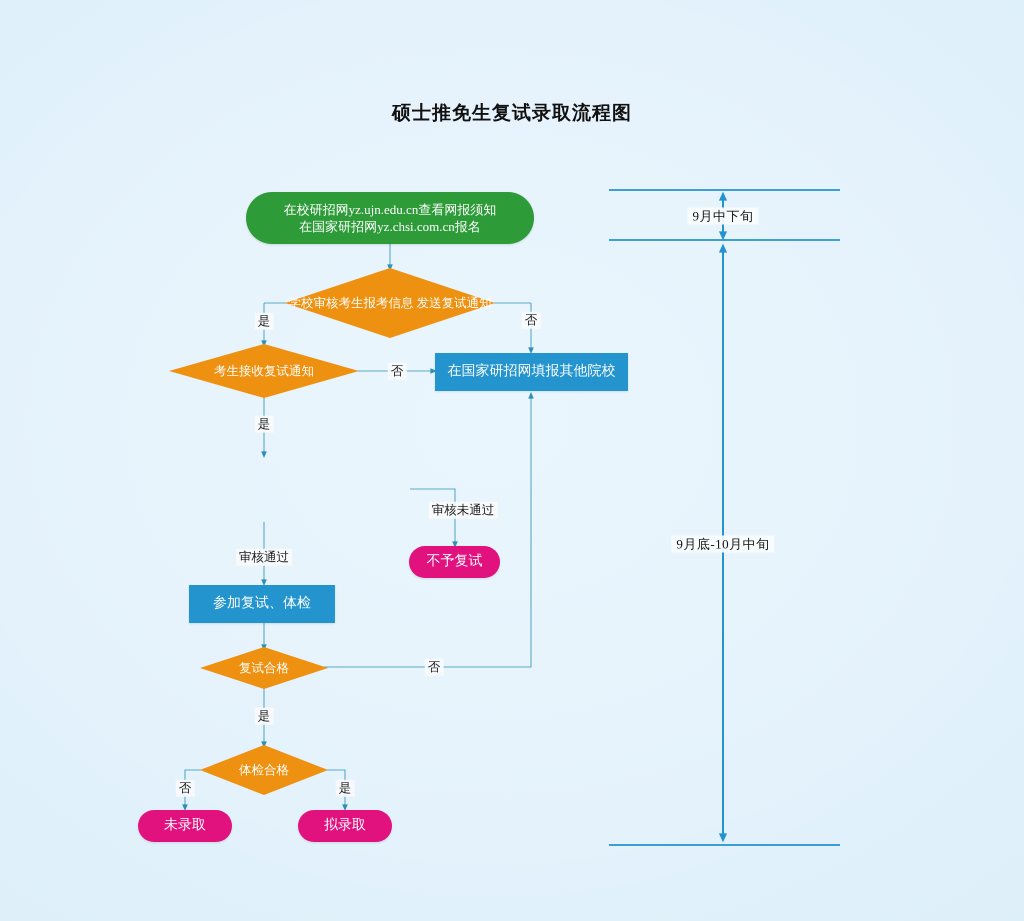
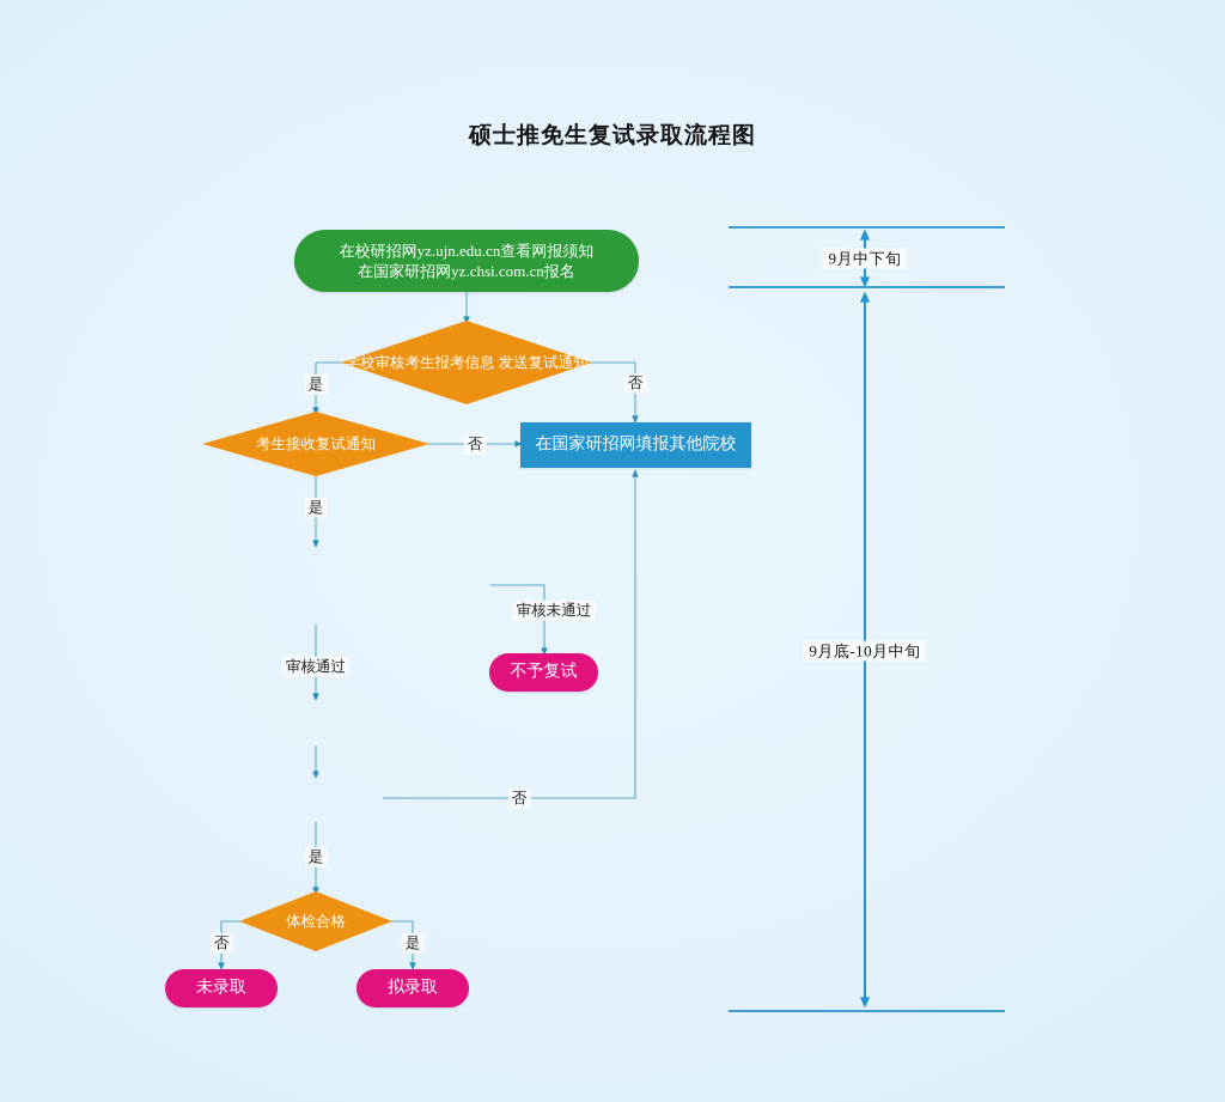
  硕士推免生复试录取流程图
  在校研招网yz.ujn.edu.cn查看网报须知
  在国家研招网yz.chsi.com.cn报名
  学校审核考生报考信息 发送复试通知
  考生接收复试通知
  在国家研招网填报其他院校
  不予复试
- 参加复试、体检
- 复试合格
  体检合格
  未录取
  拟录取
  是
  否
  否
  是
  审核通过
  审核未通过
  否
  是
  否
  是
  9月中下旬
  9月底-10月中旬
